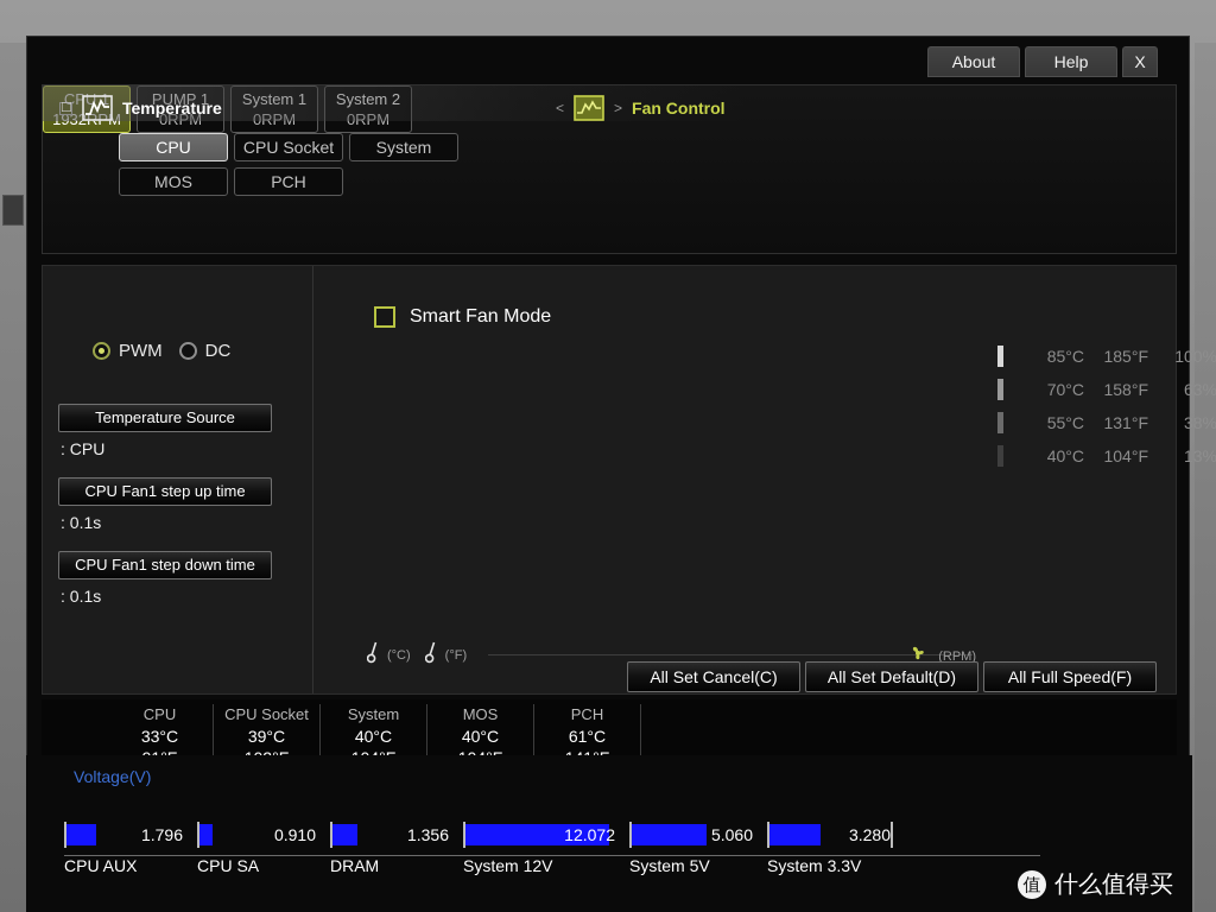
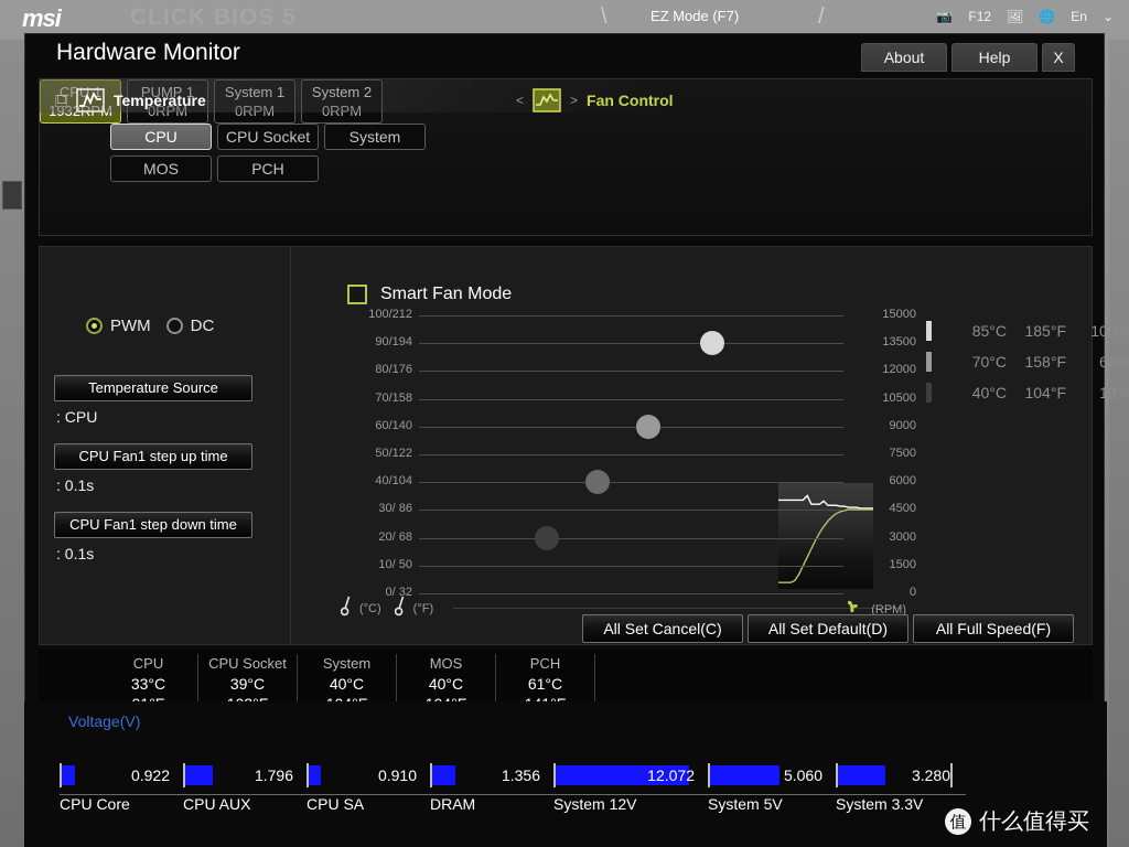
+ msi
+ \
+ EZ Mode (F7)
+ /
+ 📷
+ F12
+ 🖼
+ 🌐
+ En
+ ⌄
+ Hardware Monitor
  About
  Help
  X
  ☐
  Temperature
  CPU
  CPU Socket
  System
  MOS
  PCH
  <
  >
  Fan Control
  PWM
  DC
  Temperature Source
  : CPU
  CPU Fan1 step up time
  : 0.1s
  CPU Fan1 step down time
  : 0.1s
  Smart Fan Mode
+ 100/212
+ 15000
+ 90/194
+ 13500
+ 80/176
+ 12000
+ 70/158
+ 10500
+ 60/140
+ 9000
+ 50/122
+ 7500
+ 40/104
+ 6000
+ 30/ 86
+ 4500
+ 20/ 68
+ 3000
+ 10/ 50
+ 1500
+ 0/ 32
+ 0
  85°C
  185°F
  100%
  70°C
  158°F
  63%
- 55°C
- 131°F
- 38%
  40°C
  104°F
  13%
  (°C)
  (°F)
  (RPM)
  All Set Cancel(C)
  All Set Default(D)
  All Full Speed(F)
  CPU
  33°C
  CPU Socket
  39°C
  System
  40°C
  MOS
  40°C
  PCH
  61°C
  Voltage(V)
+ 0.922
+ CPU Core
  1.796
  CPU AUX
  0.910
  CPU SA
  1.356
  DRAM
  12.072
  System 12V
  5.060
  System 5V
  3.280
  System 3.3V
  值
  什么值得买
